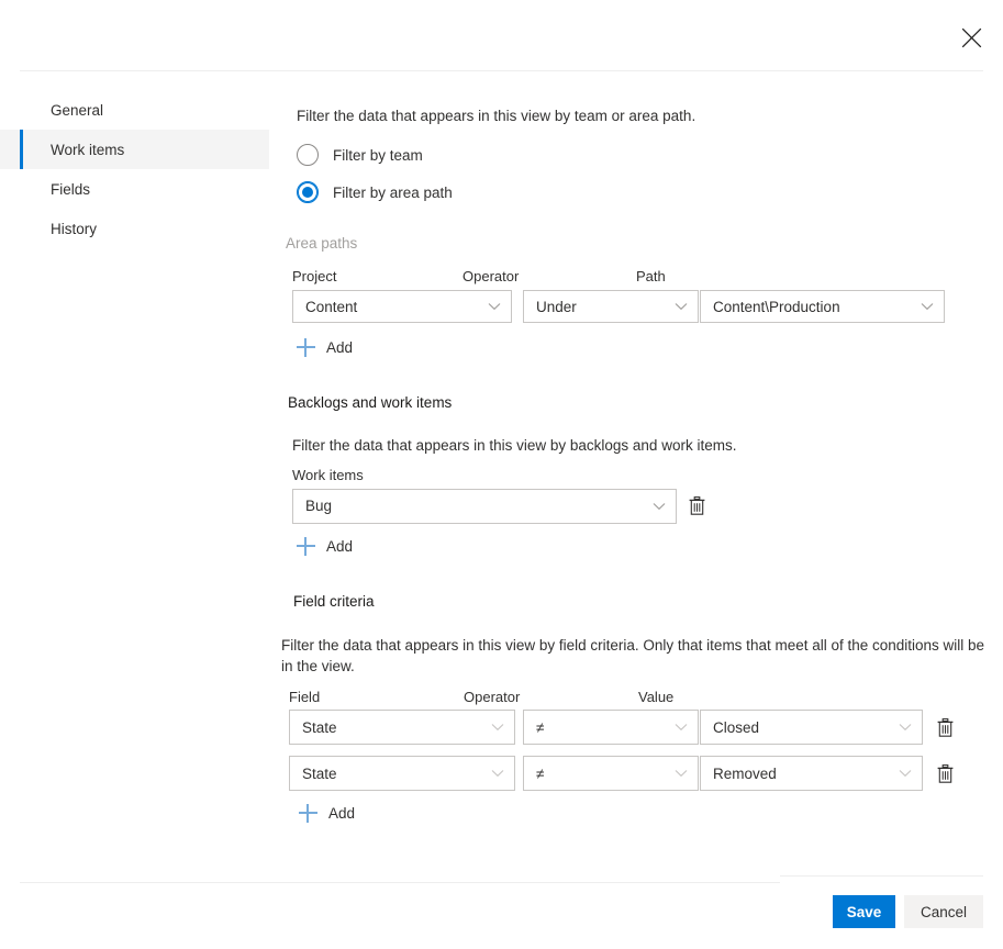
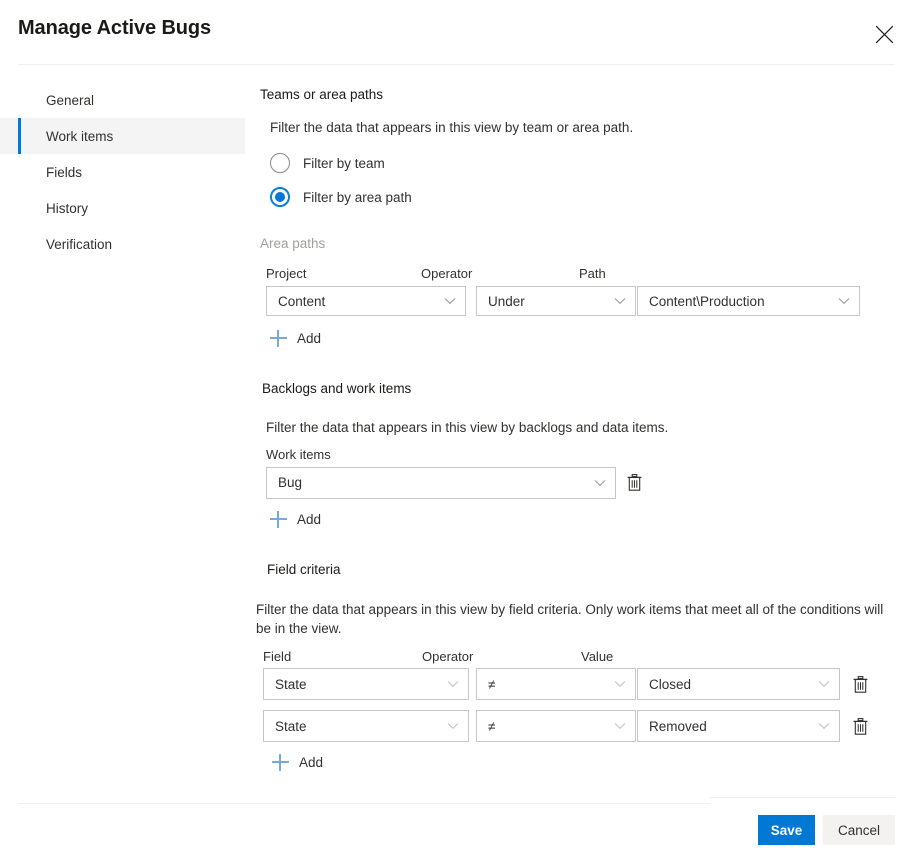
+ Manage Active Bugs
  General
  Work items
  Fields
  History
+ Verification
+ Teams or area paths
  Filter the data that appears in this view by team or area path.
  Filter by team
  Filter by area path
  Area paths
  Project
  Operator
  Path
  Content
  Under
  Content\Production
  Add
  Backlogs and work items
- Filter the data that appears in this view by backlogs and work items.
+ Filter the data that appears in this view by backlogs and data items.
  Work items
  Bug
  Add
  Field criteria
- Filter the data that appears in this view by field criteria. Only that items that meet all of the conditions will be in the view.
+ Filter the data that appears in this view by field criteria. Only work items that meet all of the conditions will be in the view.
  Field
  Operator
  Value
  State
  ≠
  Closed
  State
  ≠
  Removed
  Add
  Save
  Cancel
